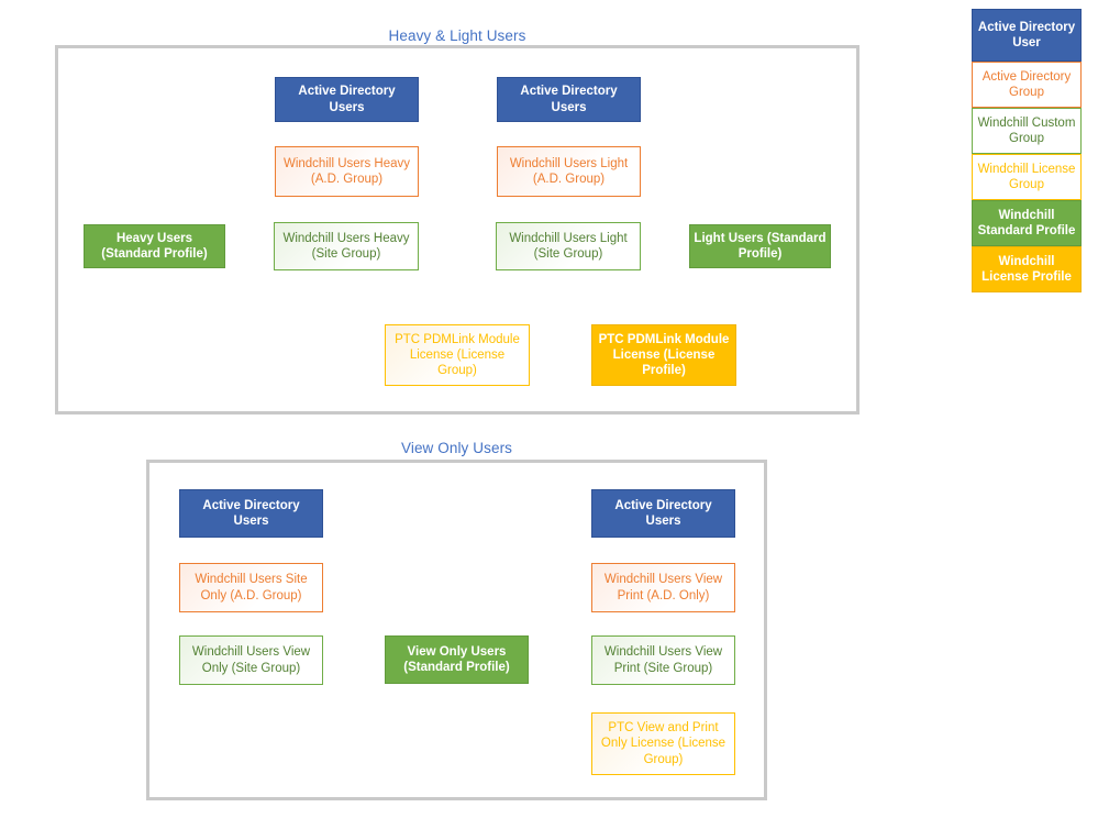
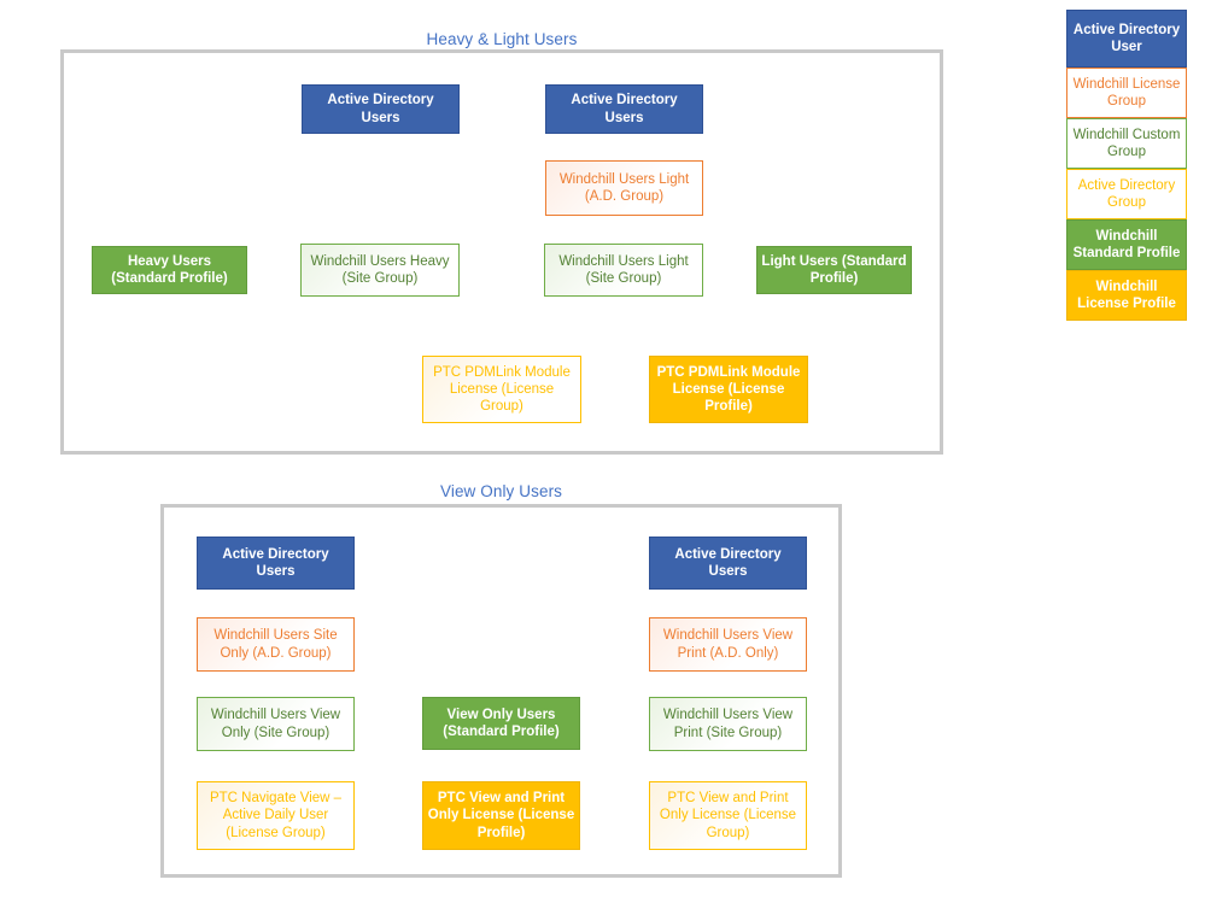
  Heavy & Light Users
  Active Directory Users
  Active Directory Users
- Windchill Users Heavy (A.D. Group)
  Windchill Users Light (A.D. Group)
  Windchill Users Heavy (Site Group)
  Windchill Users Light (Site Group)
  Heavy Users (Standard Profile)
  Light Users (Standard Profile)
  PTC PDMLink Module License (License Group)
  PTC PDMLink Module License (License Profile)
  View Only Users
  Active Directory Users
  Active Directory Users
  Windchill Users Site Only (A.D. Group)
  Windchill Users View Print (A.D. Only)
  Windchill Users View Only (Site Group)
  Windchill Users View Print (Site Group)
  View Only Users (Standard Profile)
+ PTC Navigate View – Active Daily User (License Group)
+ PTC View and Print Only License (License Profile)
  PTC View and Print Only License (License Group)
  Active Directory User
- Active Directory Group
+ Windchill License Group
  Windchill Custom Group
- Windchill License Group
+ Active Directory Group
  Windchill Standard Profile
  Windchill License Profile
